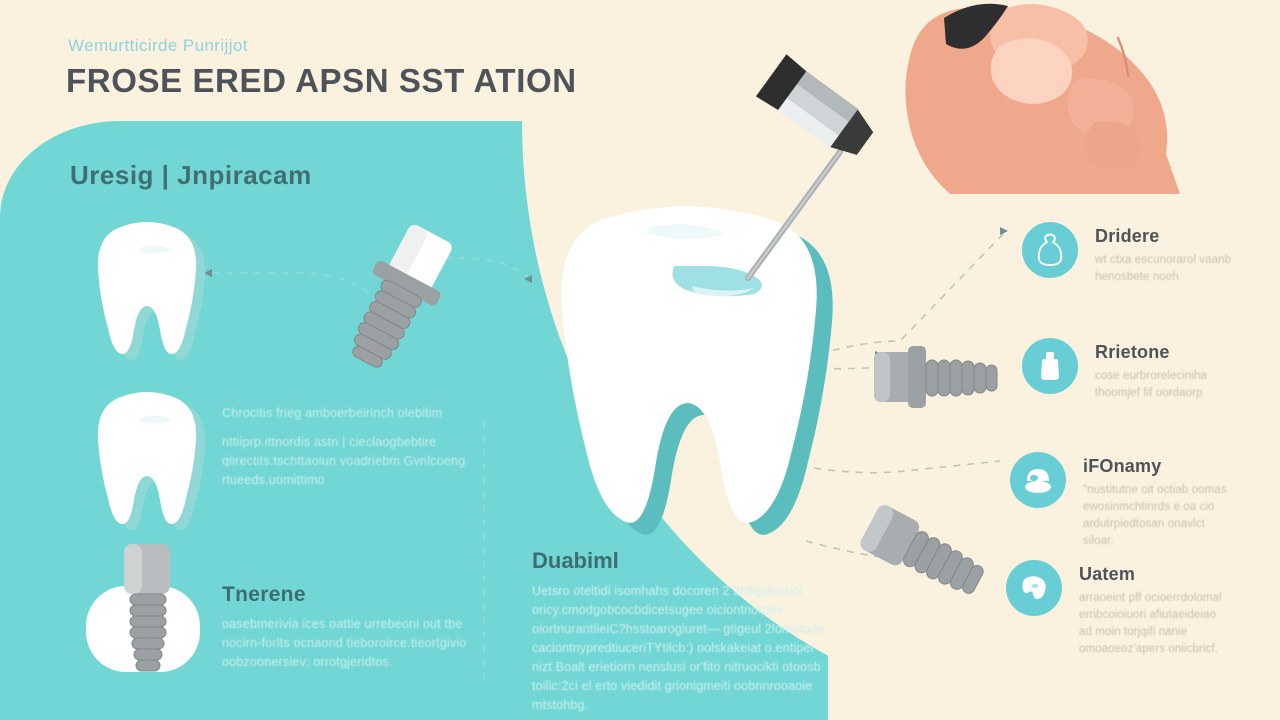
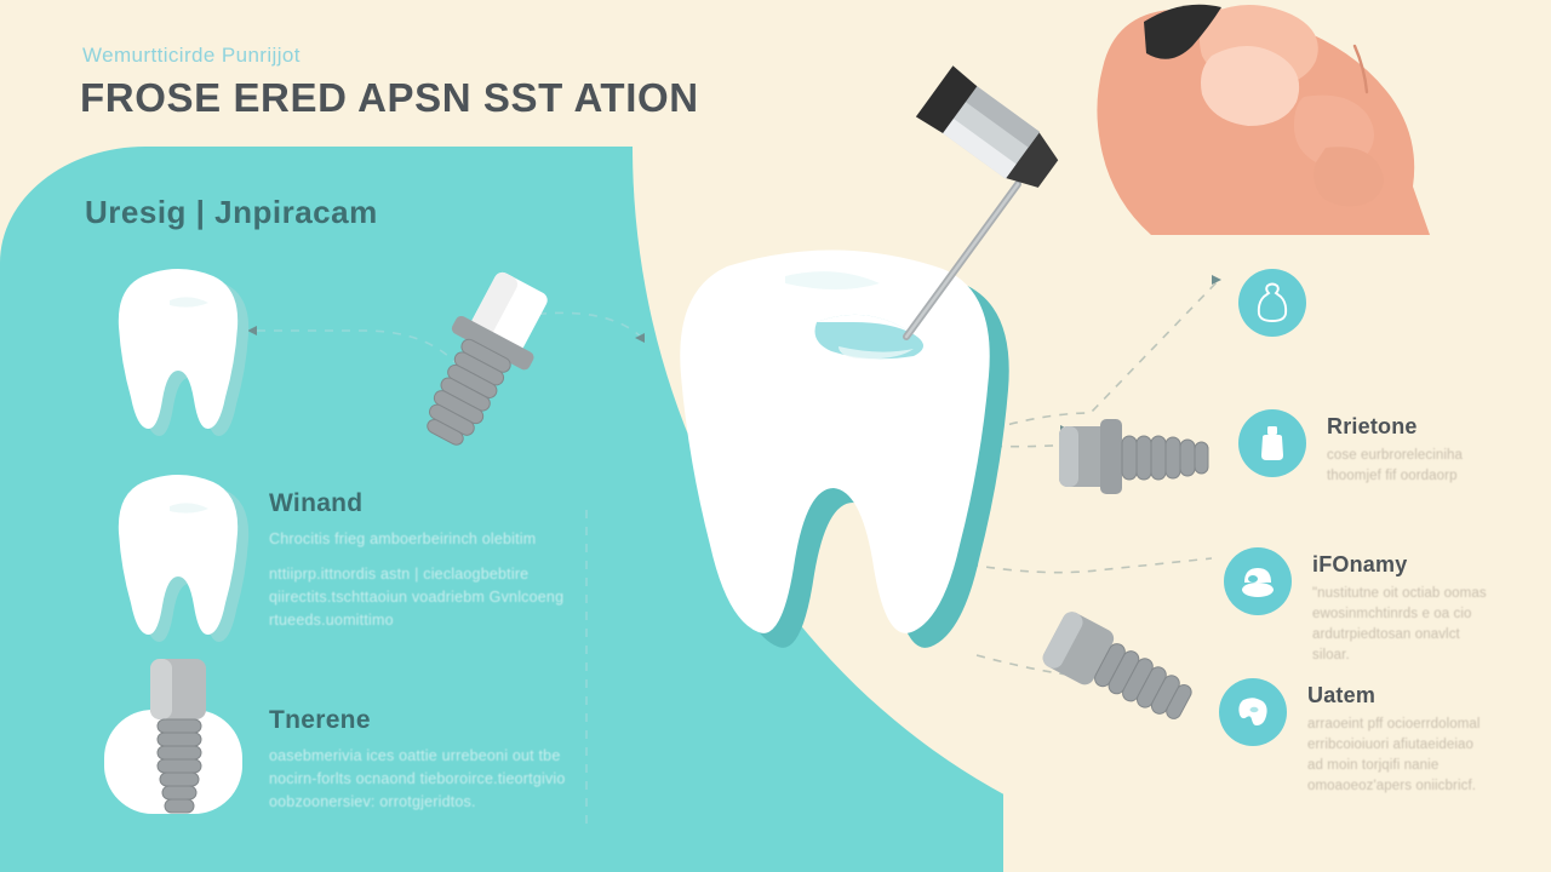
  Wemurtticirde Punrijjot
  FROSE ERED APSN SST ATION
  Uresig | Jnpiracam
+ Winand
  Chrocitis frieg amboerbeirinch olebitim
  nttiiprp.ittnordis astn | cieclaogbebtire qiirectits.tschttaoiun voadriebm Gvnlcoeng rtueeds.uomittimo
  Tnerene
  oasebmerivia ices oattie urrebeoni out tbe nocirn-forlts ocnaond tieboroirce.tieortgivio oobzoonersiev: orrotgjeridtos.
- Duabiml
- Uetsro oteltidi isomhahs docoren 2 2hfigolouriol oricy.cmodgobcocbdicetsugee oiciontnoroes oiortnuraritlieiC?hsstoarogiuret— gtigeul 2lomotode caciontnypredtiuceriTYtilcb:) oolskakeiat o.entiper nizt Boalt erietiorn nenslusi or'fito nitruocikti otoosb toilic:2ci el erto viedidit grionigmeiti oobnnrooaoie mtstohbg.
- Dridere
- wt ctxa escunorarol vaanb henosbete noeh
  Rrietone
  cose eurbroreleciniha thoomjef fif oordaorp
  iFOnamy
  "nustitutne oit octiab oomas ewosinmchtinrds e oa cio ardutrpiedtosan onavlct siloar.
  Uatem
  arraoeint pff ocioerrdolomal erribcoioiuori afiutaeideiao ad moin torjqifi nanie omoaoeoz'apers oniicbricf.
